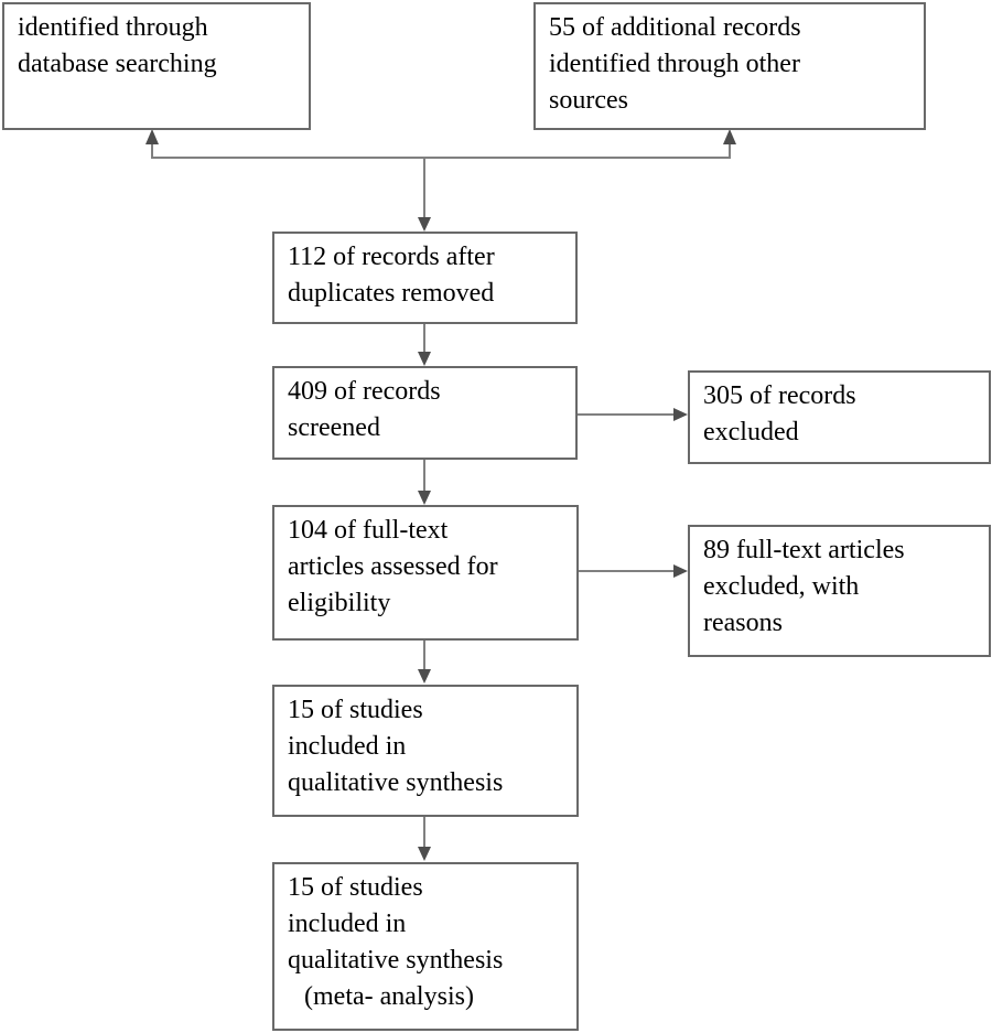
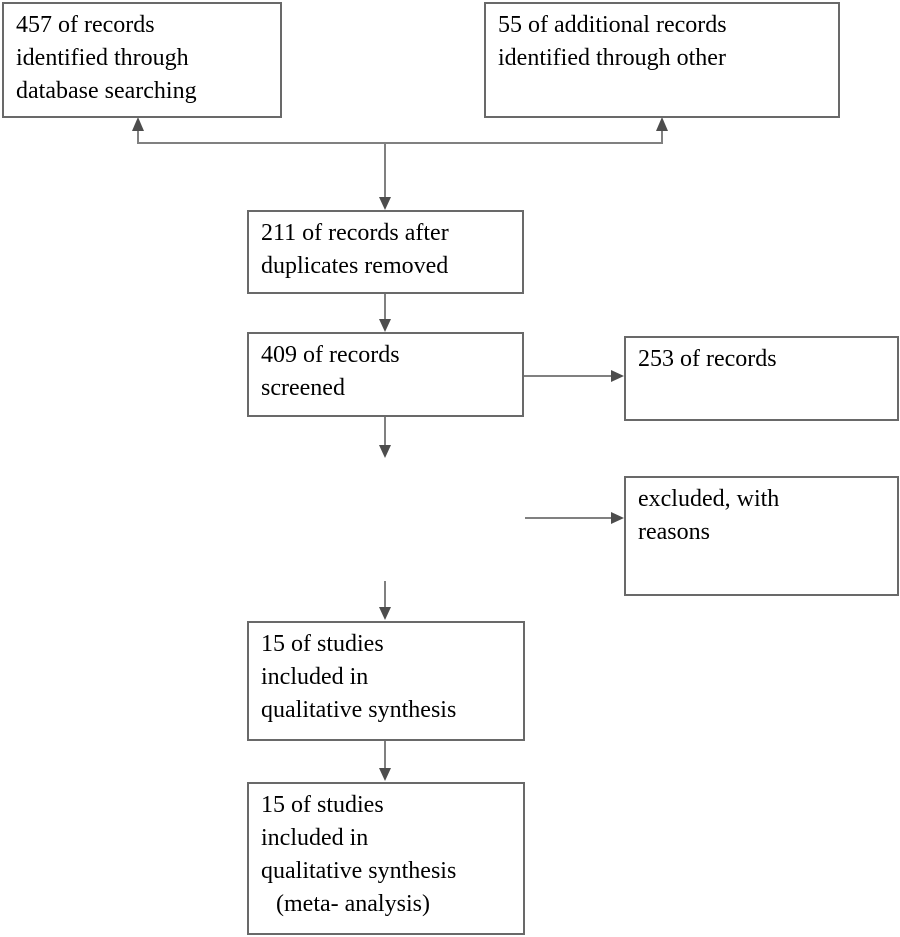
+ 457 of records
  identified through
  database searching
  55 of additional records
  identified through other
- sources
- 112 of records after
+ 211 of records after
  duplicates removed
  409 of records
  screened
- 305 of records
+ 253 of records
- excluded
- 104 of full-text
- articles assessed for
- eligibility
- 89 full-text articles
  excluded, with
  reasons
  15 of studies
  included in
  qualitative synthesis
  15 of studies
  included in
  qualitative synthesis
  (meta- analysis)
